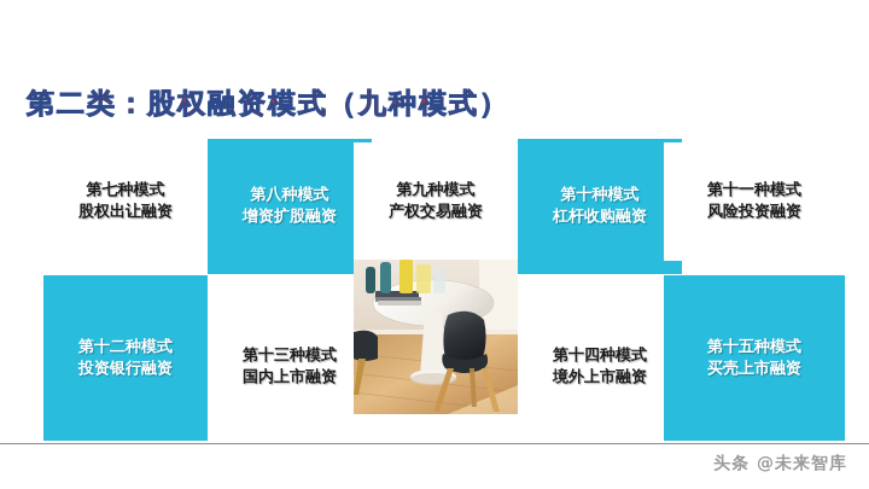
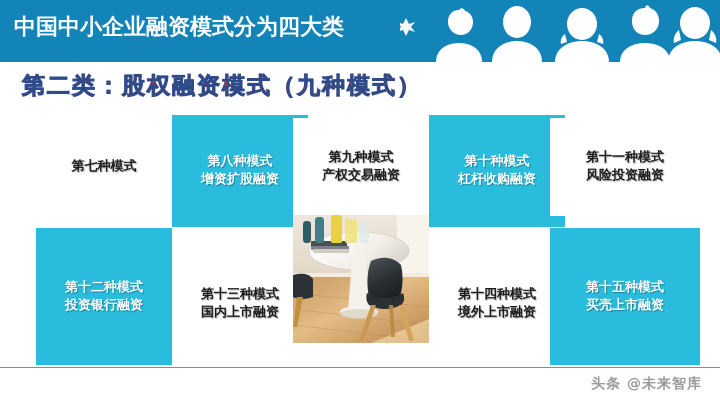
+ 中国中小企业融资模式分为四大类
  第二类：股权融资模式（九种模式）
  第七种模式
- 股权出让融资
  第八种模式
  增资扩股融资
  第九种模式
  产权交易融资
  第十种模式
  杠杆收购融资
  第十一种模式
  风险投资融资
  第十二种模式
  投资银行融资
  第十三种模式
  国内上市融资
  第十四种模式
  境外上市融资
  第十五种模式
  买壳上市融资
  头条 @未来智库
